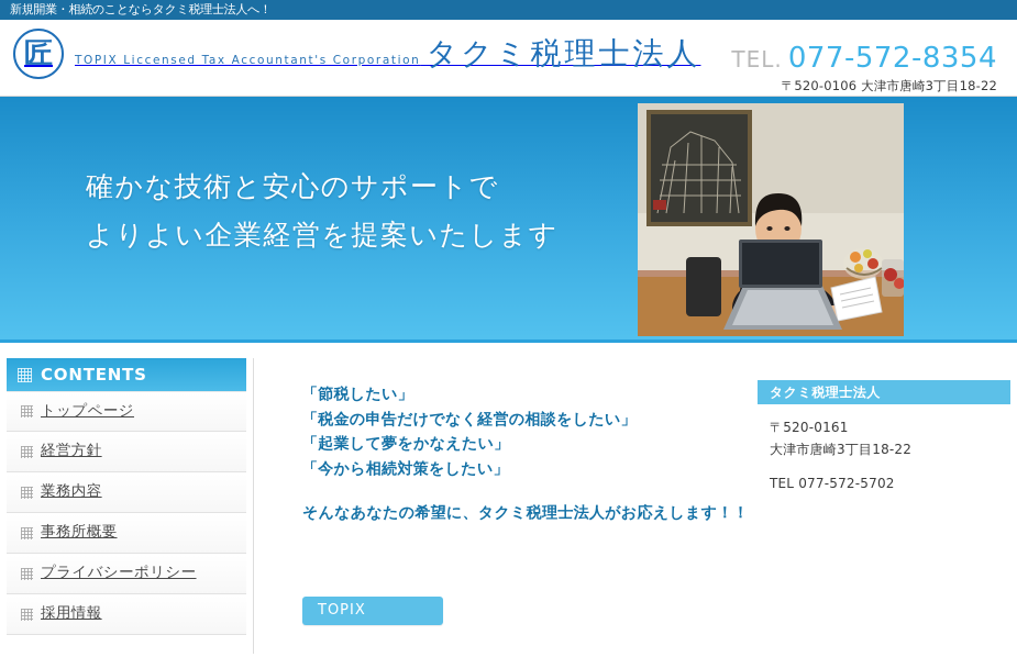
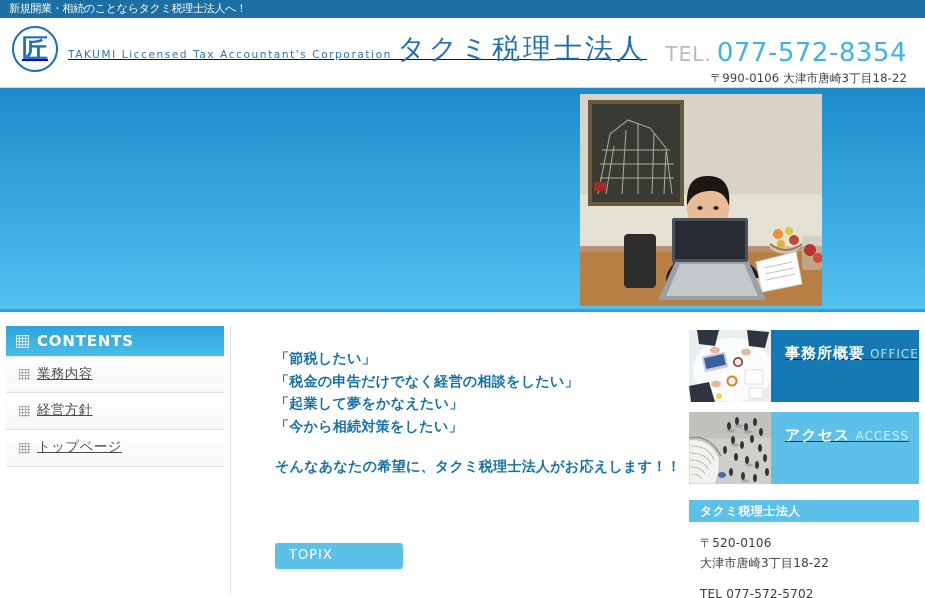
  新規開業・相続のことならタクミ税理士法人へ！
  匠
- TOPIX Liccensed Tax Accountant's Corporation タクミ税理士法人
+ TAKUMI Liccensed Tax Accountant's Corporation タクミ税理士法人
  TEL. 077-572-8354
- 〒520-0106 大津市唐崎3丁目18-22
+ 〒990-0106 大津市唐崎3丁目18-22
- 確かな技術と安心のサポートで
- よりよい企業経営を提案いたします
  CONTENTS
- トップページ
+ 業務内容
  経営方針
- 業務内容
+ トップページ
- 事務所概要
- プライバシーポリシー
- 採用情報
  「節税したい」
  「税金の申告だけでなく経営の相談をしたい」
  「起業して夢をかなえたい」
  「今から相続対策をしたい」
  そんなあなたの希望に、タクミ税理士法人がお応えします！！
  TOPIX
+ 事務所概要 OFFICE
+ アクセス ACCESS
  タクミ税理士法人
- 〒520-0161
+ 〒520-0106
  大津市唐崎3丁目18-22
  TEL 077-572-5702
